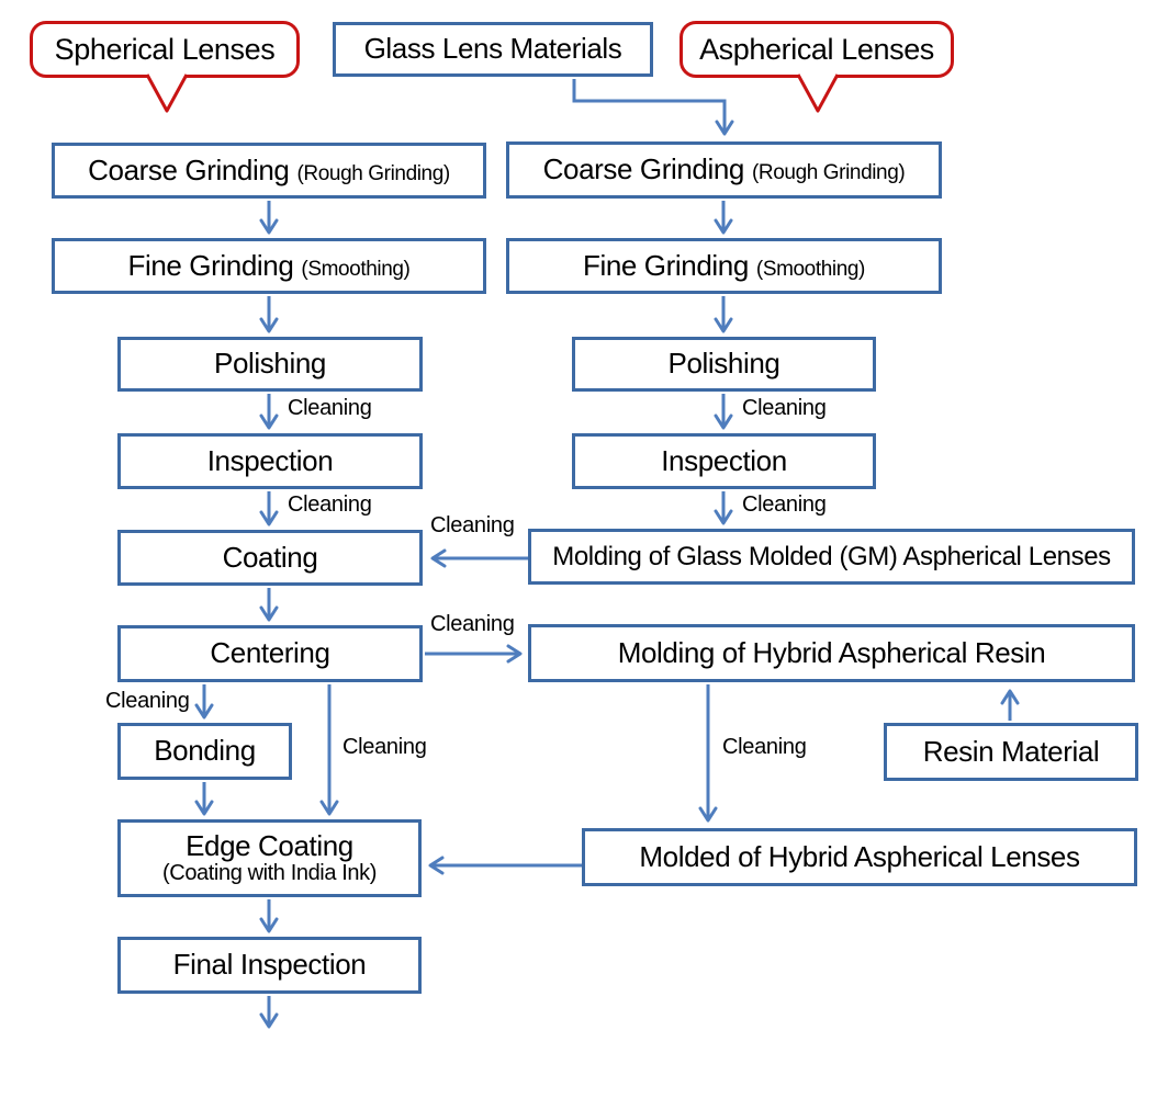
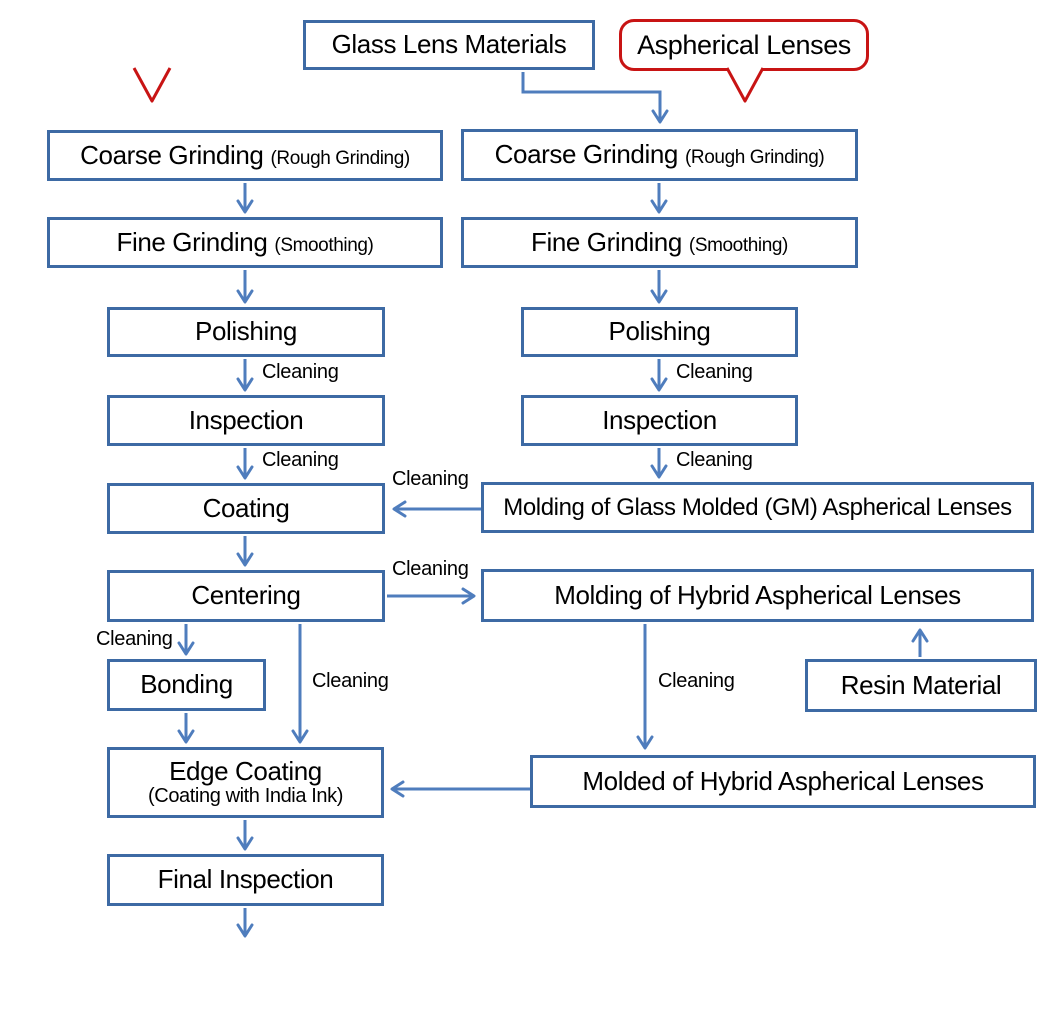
- Spherical Lenses
  Aspherical Lenses
  Glass Lens Materials
  Coarse Grinding (Rough Grinding)
  Fine Grinding (Smoothing)
  Polishing
  Inspection
  Coating
  Centering
  Bonding
  Edge Coating
  (Coating with India Ink)
  Final Inspection
  Coarse Grinding (Rough Grinding)
  Fine Grinding (Smoothing)
  Polishing
  Inspection
  Molding of Glass Molded (GM) Aspherical Lenses
- Molding of Hybrid Aspherical Resin
+ Molding of Hybrid Aspherical Lenses
  Resin Material
  Molded of Hybrid Aspherical Lenses
  Cleaning
  Cleaning
  Cleaning
  Cleaning
  Cleaning
  Cleaning
  Cleaning
  Cleaning
  Cleaning
